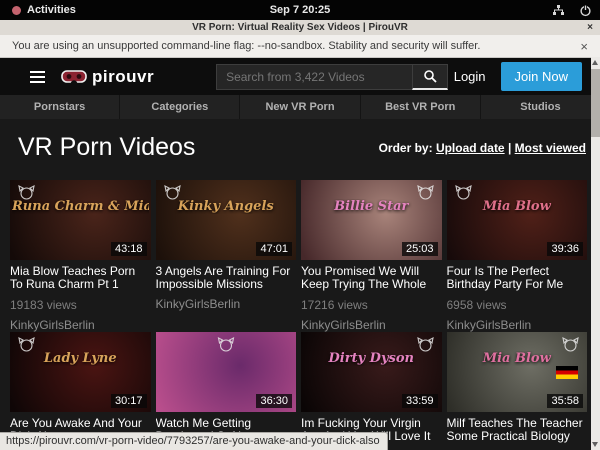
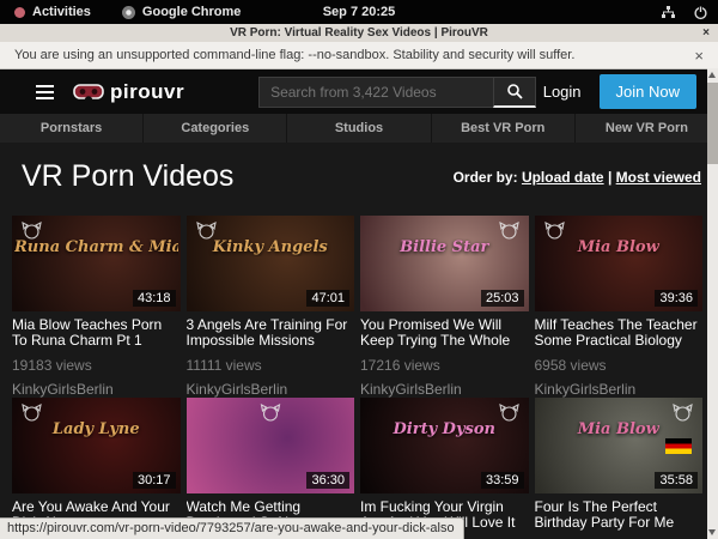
  Activities
+ Google Chrome
  Sep 7 20:25
  VR Porn: Virtual Reality Sex Videos | PirouVR
  ×
  You are using an unsupported command-line flag: --no-sandbox. Stability and security will suffer.
  ×
  pirouvr
  Search from 3,422 Videos
  Login
  Join Now
  Pornstars
  Categories
- New VR Porn
+ Studios
  Best VR Porn
- Studios
+ New VR Porn
  VR Porn Videos
  Order by: Upload date | Most viewed
  Runa Charm & Mia
  43:18
  Mia Blow Teaches Porn To Runa Charm Pt 1
  19183 views
  KinkyGirlsBerlin
  Kinky Angels
  47:01
  3 Angels Are Training For Impossible Missions
+ 11111 views
  KinkyGirlsBerlin
  Billie Star
  25:03
  You Promised We Will Keep Trying The Whole
  17216 views
  KinkyGirlsBerlin
  Mia Blow
  39:36
- Four Is The Perfect Birthday Party For Me
+ Milf Teaches The Teacher Some Practical Biology
  6958 views
  KinkyGirlsBerlin
  Lady Lyne
  30:17
  36:30
  Dirty Dyson
  33:59
  Mia Blow
  35:58
- Milf Teaches The Teacher Some Practical Biology
+ Four Is The Perfect Birthday Party For Me
  https://pirouvr.com/vr-porn-video/7793257/are-you-awake-and-your-dick-also
